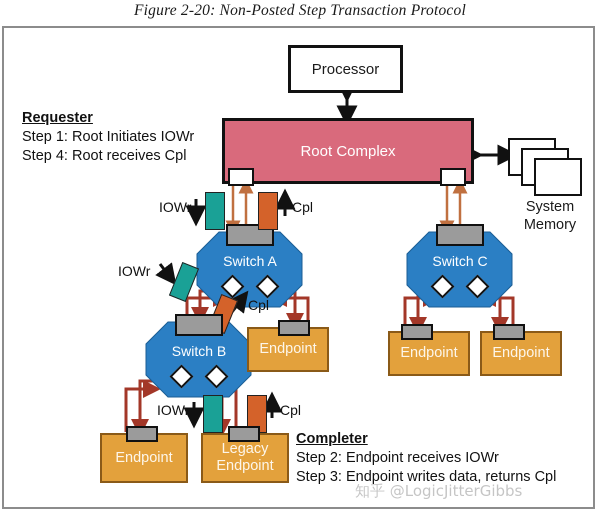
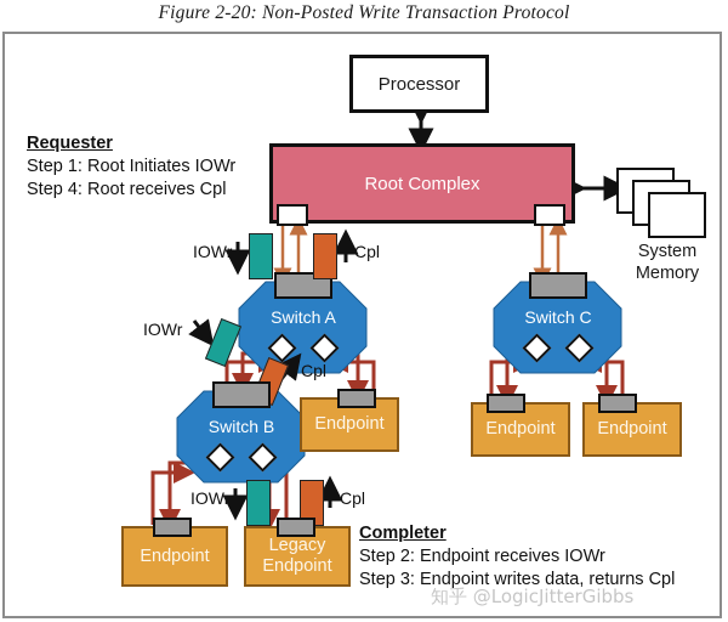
- Figure 2-20: Non-Posted Step Transaction Protocol
+ Figure 2-20: Non-Posted Write Transaction Protocol
  Processor
  Root Complex
  System
  Memory
  Switch A
  IOWr
  Cpl
  IOWr
  Cpl
  Switch B
  IOWr
  Cpl
  Switch C
  Endpoint
  Endpoint
  Legacy
  Endpoint
  Endpoint
  Endpoint
  Requester
  Step 1: Root Initiates IOWr
  Step 4: Root receives Cpl
  Completer
  Step 2: Endpoint receives IOWr
  Step 3: Endpoint writes data, returns Cpl
  知乎 @LogicJitterGibbs
